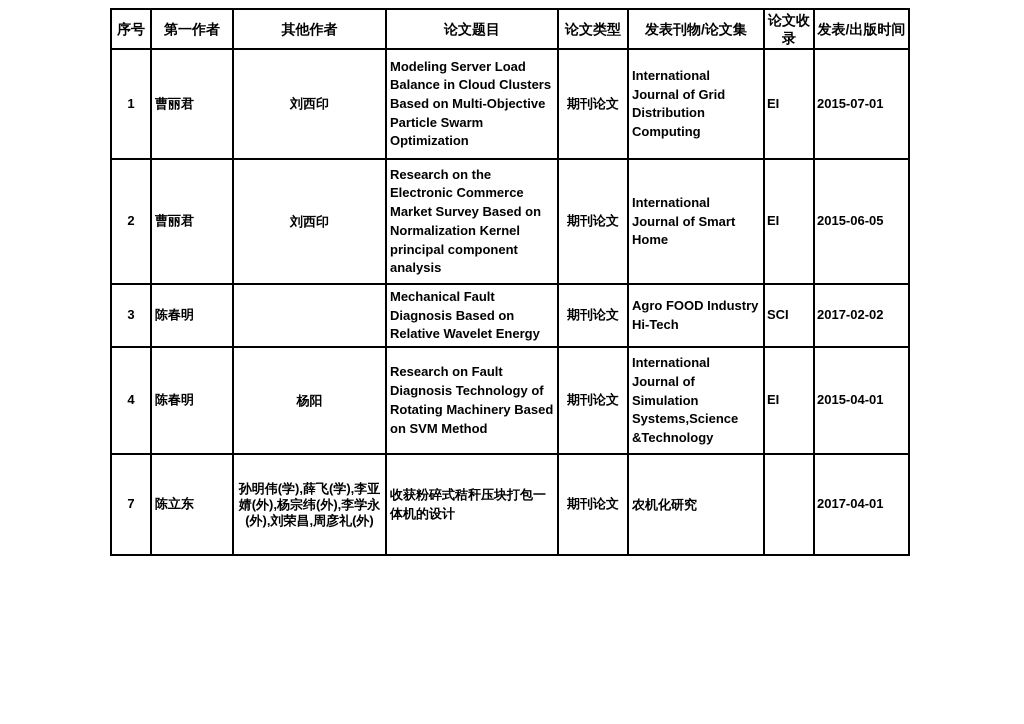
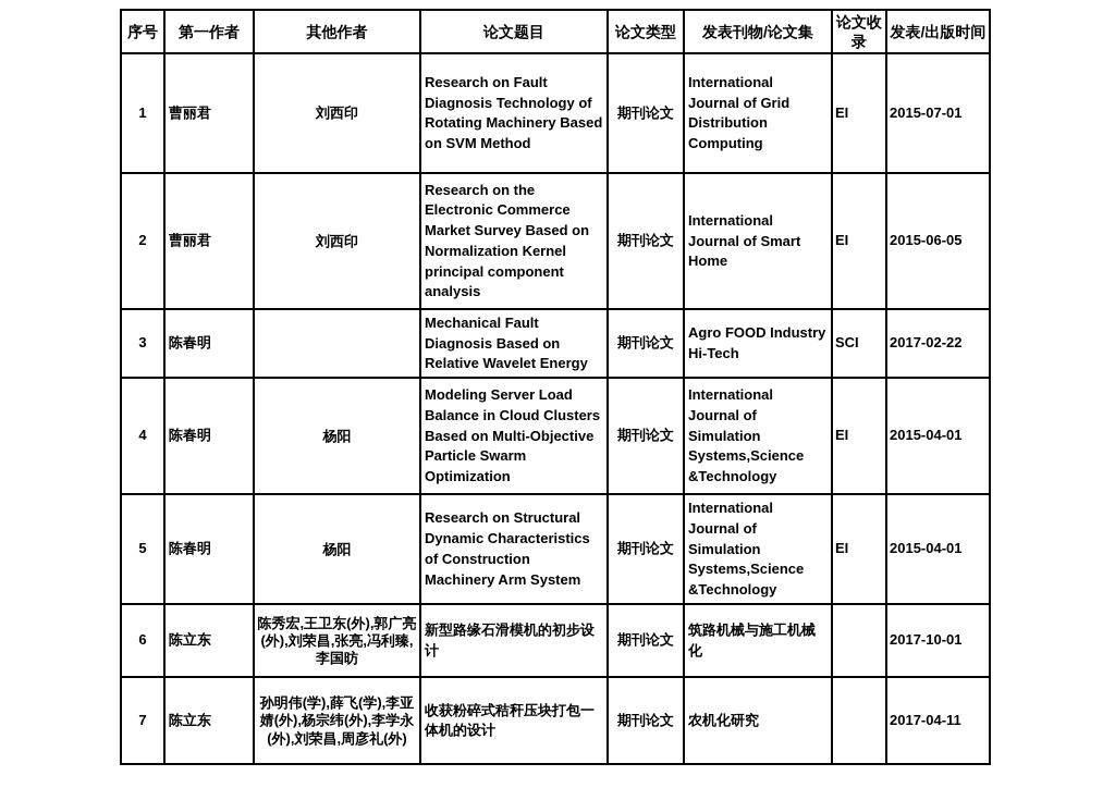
  序号	第一作者	其他作者	论文题目	论文类型	发表刊物/论文集	论文收录	发表/出版时间
- 1	曹丽君	刘西印	Modeling Server Load Balance in Cloud Clusters Based on Multi-Objective Particle Swarm Optimization	期刊论文	International Journal of Grid Distribution Computing	EI	2015-07-01
+ 1	曹丽君	刘西印	Research on Fault Diagnosis Technology of Rotating Machinery Based on SVM Method	期刊论文	International Journal of Grid Distribution Computing	EI	2015-07-01
  2	曹丽君	刘西印	Research on the Electronic Commerce Market Survey Based on Normalization Kernel principal component analysis	期刊论文	International Journal of Smart Home	EI	2015-06-05
- 3	陈春明		Mechanical Fault Diagnosis Based on Relative Wavelet Energy	期刊论文	Agro FOOD Industry Hi-Tech	SCI	2017-02-02
+ 3	陈春明		Mechanical Fault Diagnosis Based on Relative Wavelet Energy	期刊论文	Agro FOOD Industry Hi-Tech	SCI	2017-02-22
- 4	陈春明	杨阳	Research on Fault Diagnosis Technology of Rotating Machinery Based on SVM Method	期刊论文	International Journal of Simulation Systems,Science &Technology	EI	2015-04-01
+ 4	陈春明	杨阳	Modeling Server Load Balance in Cloud Clusters Based on Multi-Objective Particle Swarm Optimization	期刊论文	International Journal of Simulation Systems,Science &Technology	EI	2015-04-01
+ 5	陈春明	杨阳	Research on Structural Dynamic Characteristics of Construction Machinery Arm System	期刊论文	International Journal of Simulation Systems,Science &Technology	EI	2015-04-01
+ 6	陈立东	陈秀宏,王卫东(外),郭广亮(外),刘荣昌,张亮,冯利臻,李国昉	新型路缘石滑模机的初步设计	期刊论文	筑路机械与施工机械化		2017-10-01
- 7	陈立东	孙明伟(学),薛飞(学),李亚婧(外),杨宗纬(外),李学永(外),刘荣昌,周彦礼(外)	收获粉碎式秸秆压块打包一体机的设计	期刊论文	农机化研究		2017-04-01
+ 7	陈立东	孙明伟(学),薛飞(学),李亚婧(外),杨宗纬(外),李学永(外),刘荣昌,周彦礼(外)	收获粉碎式秸秆压块打包一体机的设计	期刊论文	农机化研究		2017-04-11
